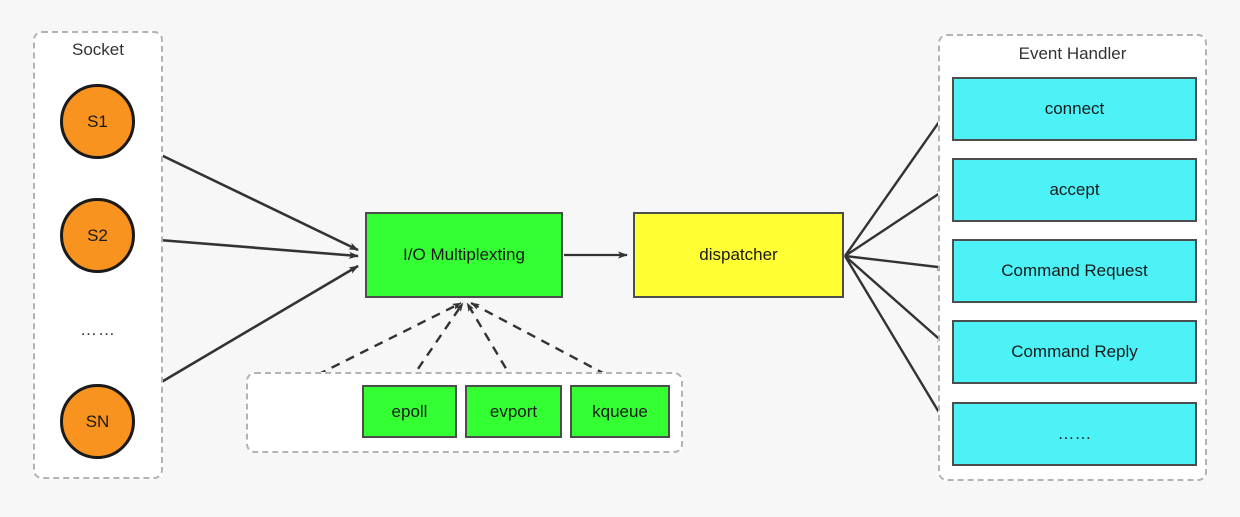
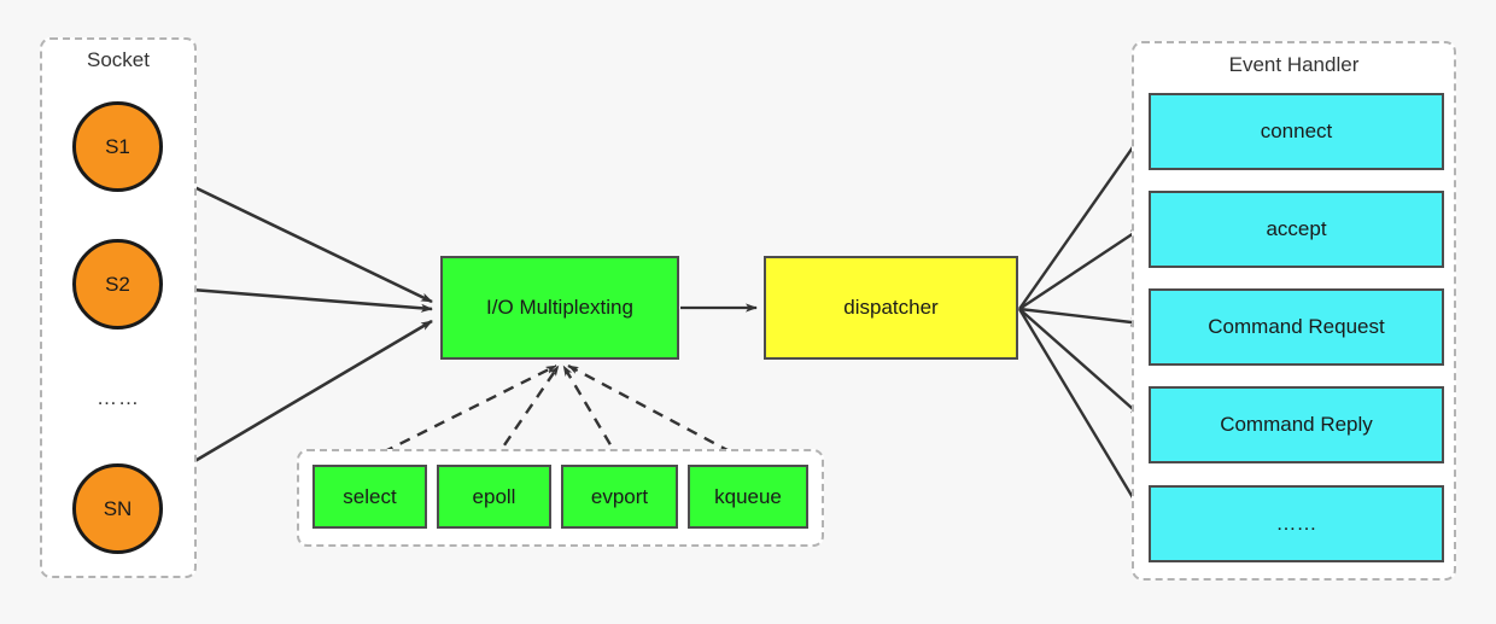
  Socket
  S1
  S2
  ……
  SN
  I/O Multiplexting
  dispatcher
+ select
  epoll
  evport
  kqueue
  Event Handler
  connect
  accept
  Command Request
  Command Reply
  ……
